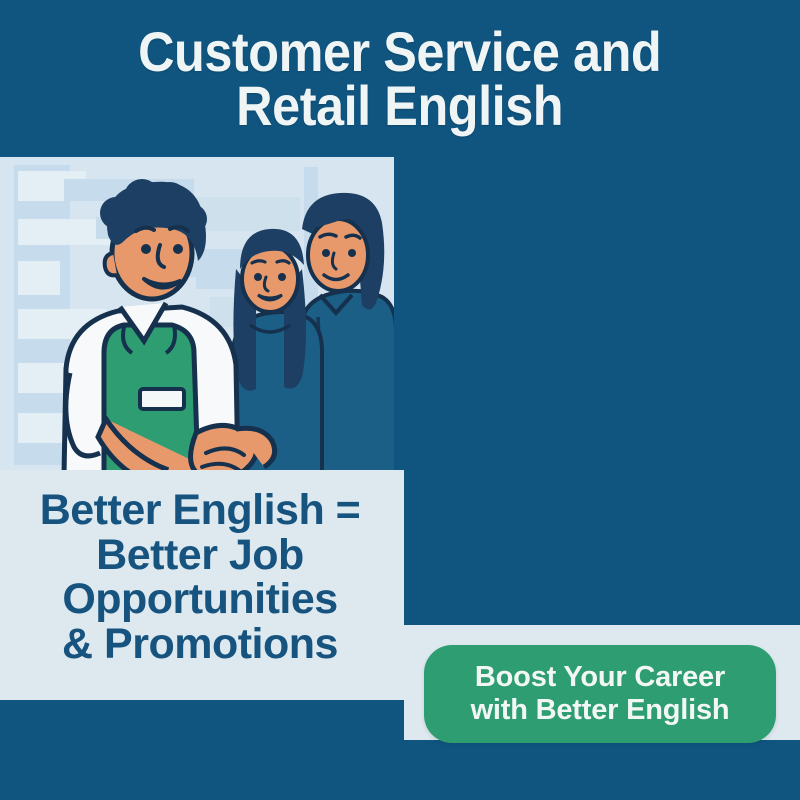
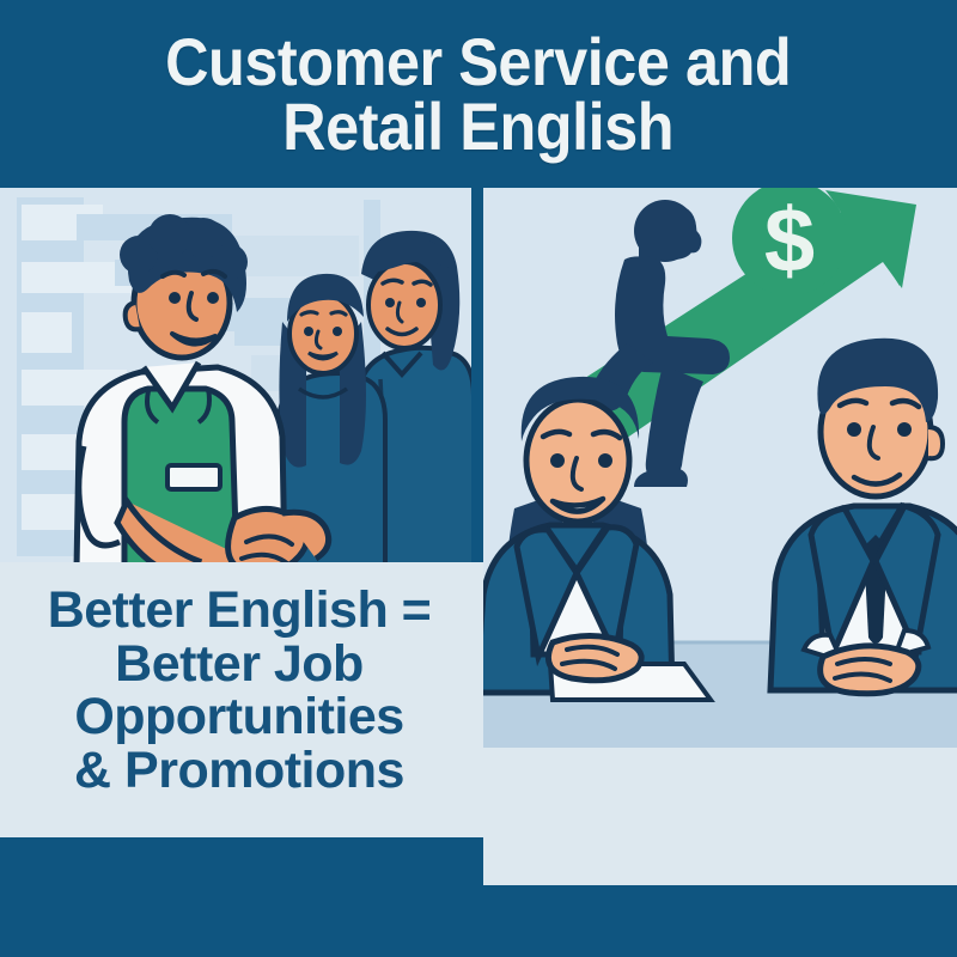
  Customer Service and
  Retail English
+ $
  Better English =
  Better Job
  Opportunities
  & Promotions
- Boost Your Career
- with Better English
